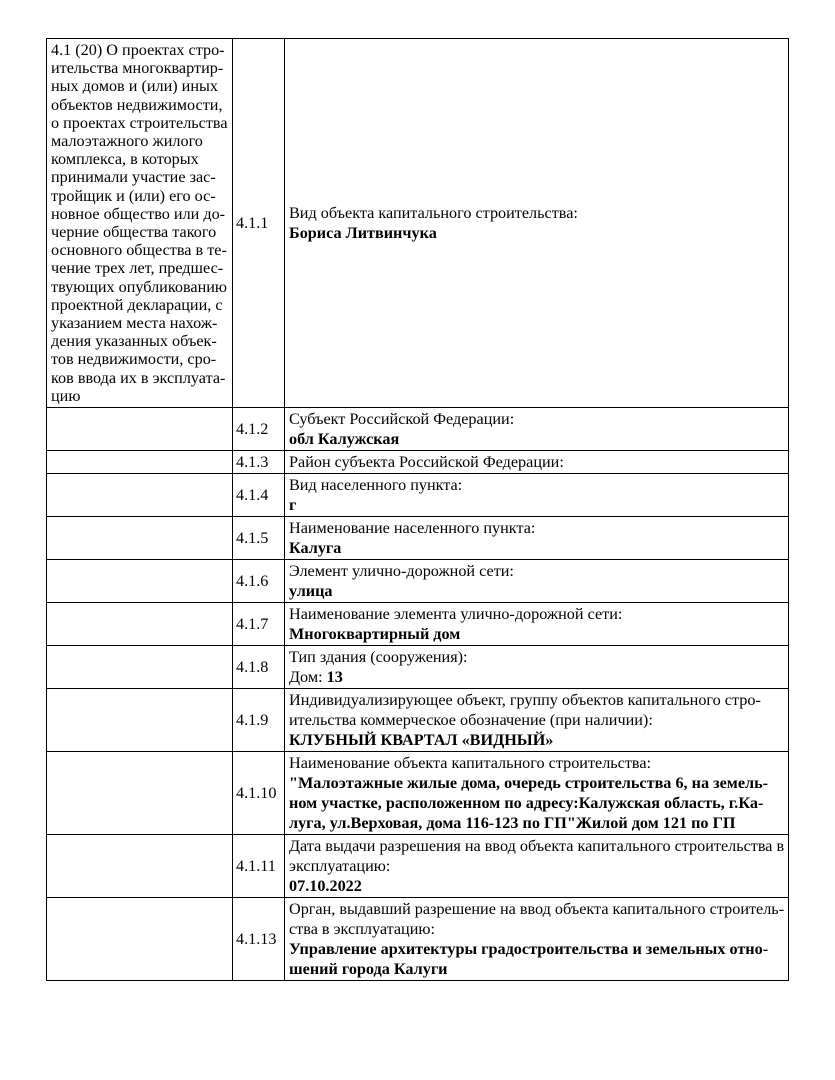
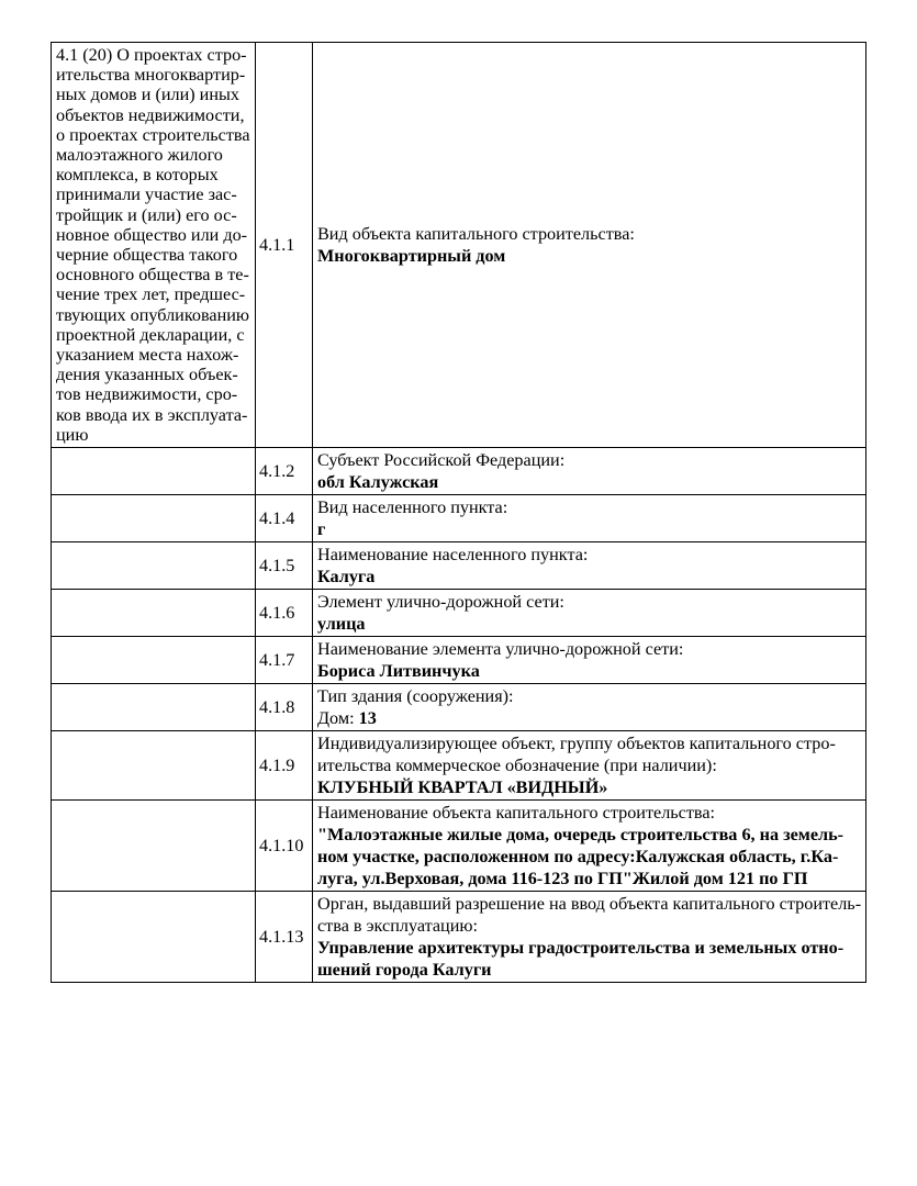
- 4.1 (20) О проектах стро- ительства многоквартир- ных домов и (или) иных объектов недвижимости, о проектах строительства малоэтажного жилого комплекса, в которых принимали участие зас- тройщик и (или) его ос- новное общество или до- черние общества такого основного общества в те- чение трех лет, предшес- твующих опубликованию проектной декларации, с указанием места нахож- дения указанных объек- тов недвижимости, сро- ков ввода их в эксплуата- цию	4.1.1	Вид объекта капитального строительства: Бориса Литвинчука
+ 4.1 (20) О проектах стро- ительства многоквартир- ных домов и (или) иных объектов недвижимости, о проектах строительства малоэтажного жилого комплекса, в которых принимали участие зас- тройщик и (или) его ос- новное общество или до- черние общества такого основного общества в те- чение трех лет, предшес- твующих опубликованию проектной декларации, с указанием места нахож- дения указанных объек- тов недвижимости, сро- ков ввода их в эксплуата- цию	4.1.1	Вид объекта капитального строительства: Многоквартирный дом
  	4.1.2	Субъект Российской Федерации: обл Калужская
- 	4.1.3	Район субъекта Российской Федерации:
  	4.1.4	Вид населенного пункта: г
  	4.1.5	Наименование населенного пункта: Калуга
  	4.1.6	Элемент улично-дорожной сети: улица
- 	4.1.7	Наименование элемента улично-дорожной сети: Многоквартирный дом
+ 	4.1.7	Наименование элемента улично-дорожной сети: Бориса Литвинчука
  	4.1.8	Тип здания (сооружения): Дом: 13
  	4.1.9	Индивидуализирующее объект, группу объектов капитального стро- ительства коммерческое обозначение (при наличии): КЛУБНЫЙ КВАРТАЛ «ВИДНЫЙ»
  	4.1.10	Наименование объекта капитального строительства: "Малоэтажные жилые дома, очередь строительства 6, на земель- ном участке, расположенном по адресу:Калужская область, г.Ка- луга, ул.Верховая, дома 116-123 по ГП"Жилой дом 121 по ГП
- 	4.1.11	Дата выдачи разрешения на ввод объекта капитального строительства в эксплуатацию: 07.10.2022
  	4.1.13	Орган, выдавший разрешение на ввод объекта капитального строитель- ства в эксплуатацию: Управление архитектуры градостроительства и земельных отно- шений города Калуги
